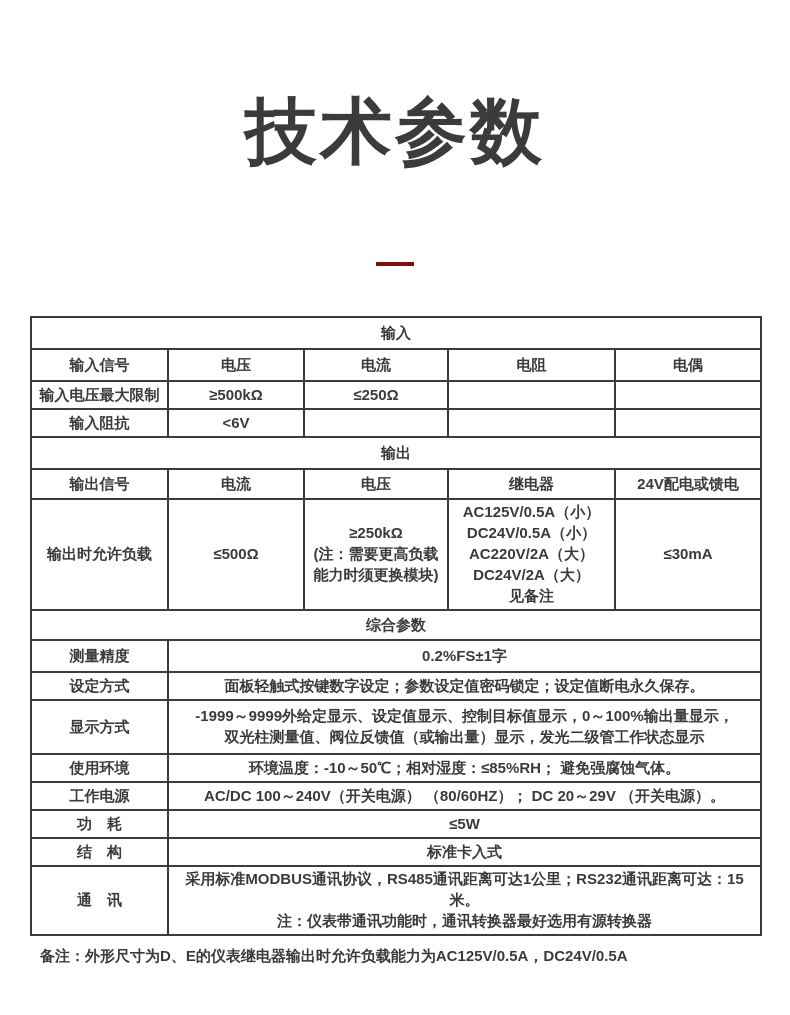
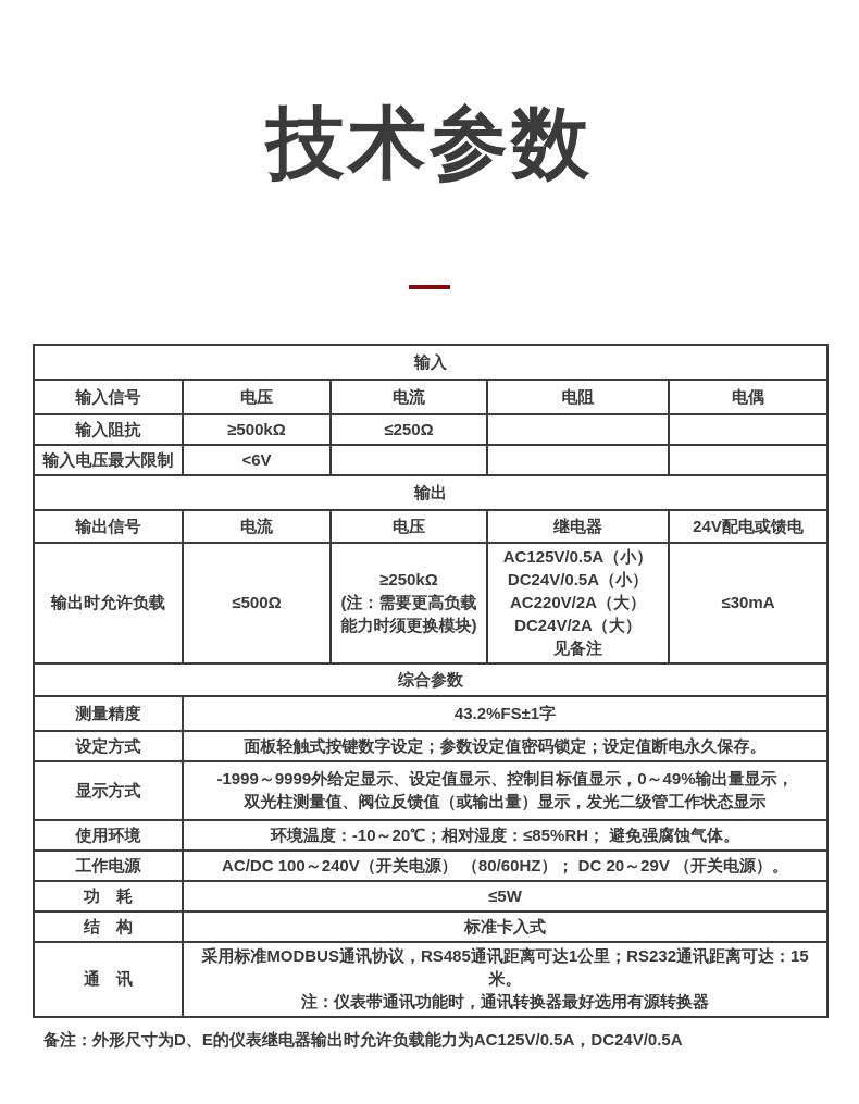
  技术参数
  输入
  输入信号	电压	电流	电阻	电偶
- 输入电压最大限制	≥500kΩ	≤250Ω
+ 输入阻抗	≥500kΩ	≤250Ω
- 输入阻抗	<6V
+ 输入电压最大限制	<6V
  输出
  输出信号	电流	电压	继电器	24V配电或馈电
  输出时允许负载	≤500Ω	≥250kΩ (注：需要更高负载 能力时须更换模块)	AC125V/0.5A（小） DC24V/0.5A（小） AC220V/2A（大） DC24V/2A（大） 见备注	≤30mA
  综合参数
- 测量精度	0.2%FS±1字
+ 测量精度	43.2%FS±1字
  设定方式	面板轻触式按键数字设定；参数设定值密码锁定；设定值断电永久保存。
- 显示方式	-1999～9999外给定显示、设定值显示、控制目标值显示，0～100%输出量显示， 双光柱测量值、阀位反馈值（或输出量）显示，发光二级管工作状态显示
+ 显示方式	-1999～9999外给定显示、设定值显示、控制目标值显示，0～49%输出量显示， 双光柱测量值、阀位反馈值（或输出量）显示，发光二级管工作状态显示
- 使用环境	环境温度：-10～50℃；相对湿度：≤85%RH； 避免强腐蚀气体。
+ 使用环境	环境温度：-10～20℃；相对湿度：≤85%RH； 避免强腐蚀气体。
  工作电源	AC/DC 100～240V（开关电源） （80/60HZ）； DC 20～29V （开关电源）。
  功 耗	≤5W
  结 构	标准卡入式
  通 讯	采用标准MODBUS通讯协议，RS485通讯距离可达1公里；RS232通讯距离可达：15米。 注：仪表带通讯功能时，通讯转换器最好选用有源转换器
  备注：外形尺寸为D、E的仪表继电器输出时允许负载能力为AC125V/0.5A，DC24V/0.5A
